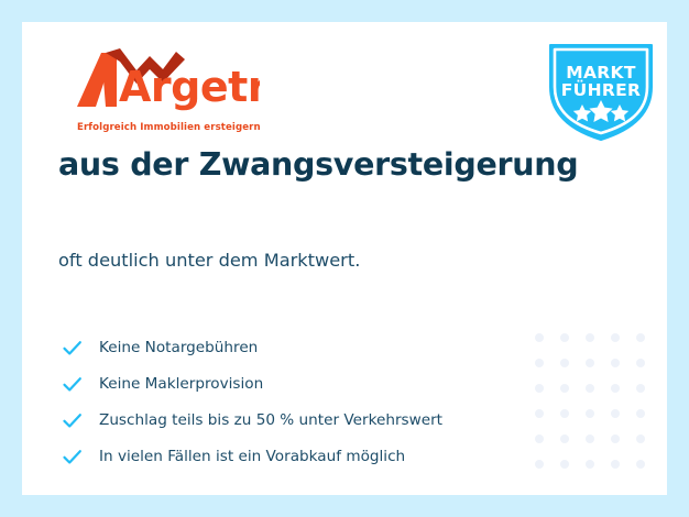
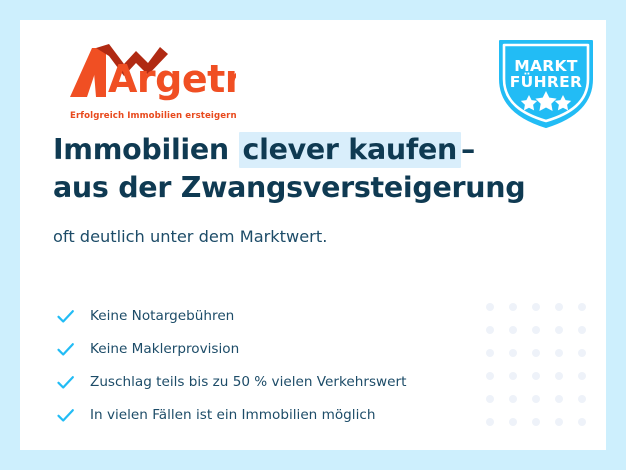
  Argetr
  Erfolgreich Immobilien ersteigern
  MARKT
  FÜHRER
+ Immobilien clever kaufen –
  aus der Zwangsversteigerung
  oft deutlich unter dem Marktwert.
  Keine Notargebühren
  Keine Maklerprovision
- Zuschlag teils bis zu 50 % unter Verkehrswert
+ Zuschlag teils bis zu 50 % vielen Verkehrswert
- In vielen Fällen ist ein Vorabkauf möglich
+ In vielen Fällen ist ein Immobilien möglich
